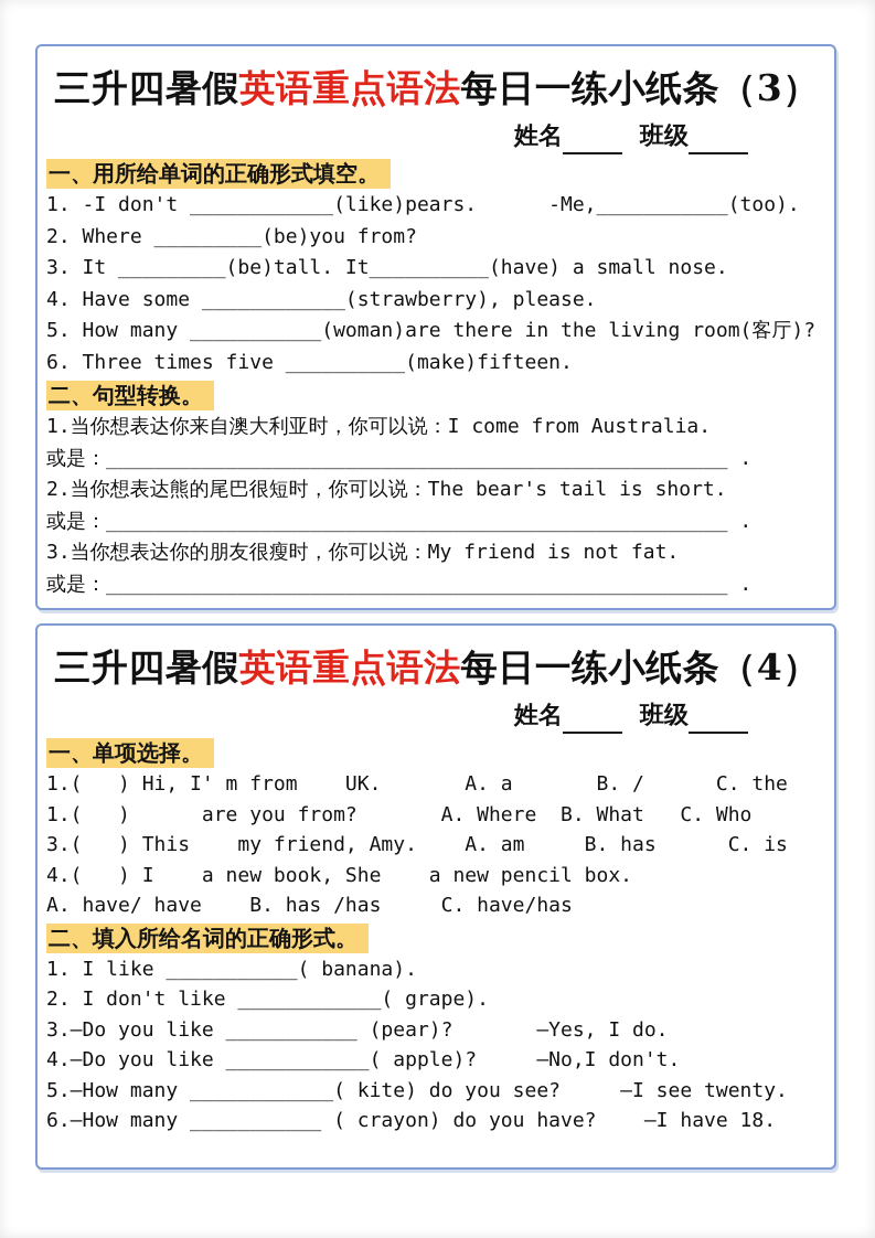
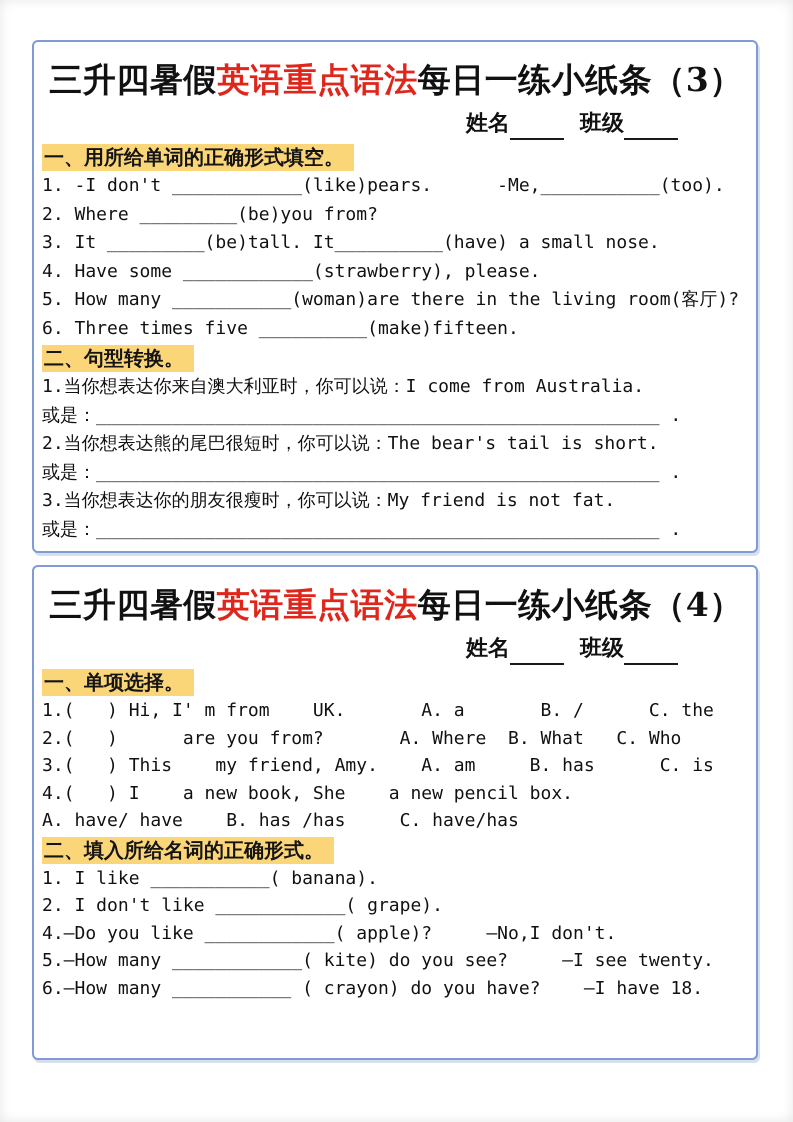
  三升四暑假英语重点语法每日一练小纸条（3）
  姓名 班级
  一、用所给单词的正确形式填空。
  1. -I don't ____________(like)pears. -Me,___________(too).
  2. Where _________(be)you from?
  3. It _________(be)tall. It__________(have) a small nose.
  4. Have some ____________(strawberry), please.
  5. How many ___________(woman)are there in the living room(客厅)?
  6. Three times five __________(make)fifteen.
  二、句型转换。
  1.当你想表达你来自澳大利亚时，你可以说：I come from Australia.
  或是：____________________________________________________ .
  2.当你想表达熊的尾巴很短时，你可以说：The bear's tail is short.
  或是：____________________________________________________ .
  3.当你想表达你的朋友很瘦时，你可以说：My friend is not fat.
  或是：____________________________________________________ .
  三升四暑假英语重点语法每日一练小纸条（4）
  姓名 班级
  一、单项选择。
  1.( ) Hi, I' m from UK. A. a B. / C. the
- 1.( ) are you from? A. Where B. What C. Who
+ 2.( ) are you from? A. Where B. What C. Who
  3.( ) This my friend, Amy. A. am B. has C. is
  4.( ) I a new book, She a new pencil box.
  A. have/ have B. has /has C. have/has
  二、填入所给名词的正确形式。
  1. I like ___________( banana).
  2. I don't like ____________( grape).
- 3.—Do you like ___________ (pear)? —Yes, I do.
  4.—Do you like ____________( apple)? —No,I don't.
  5.—How many ____________( kite) do you see? —I see twenty.
  6.—How many ___________ ( crayon) do you have? —I have 18.
